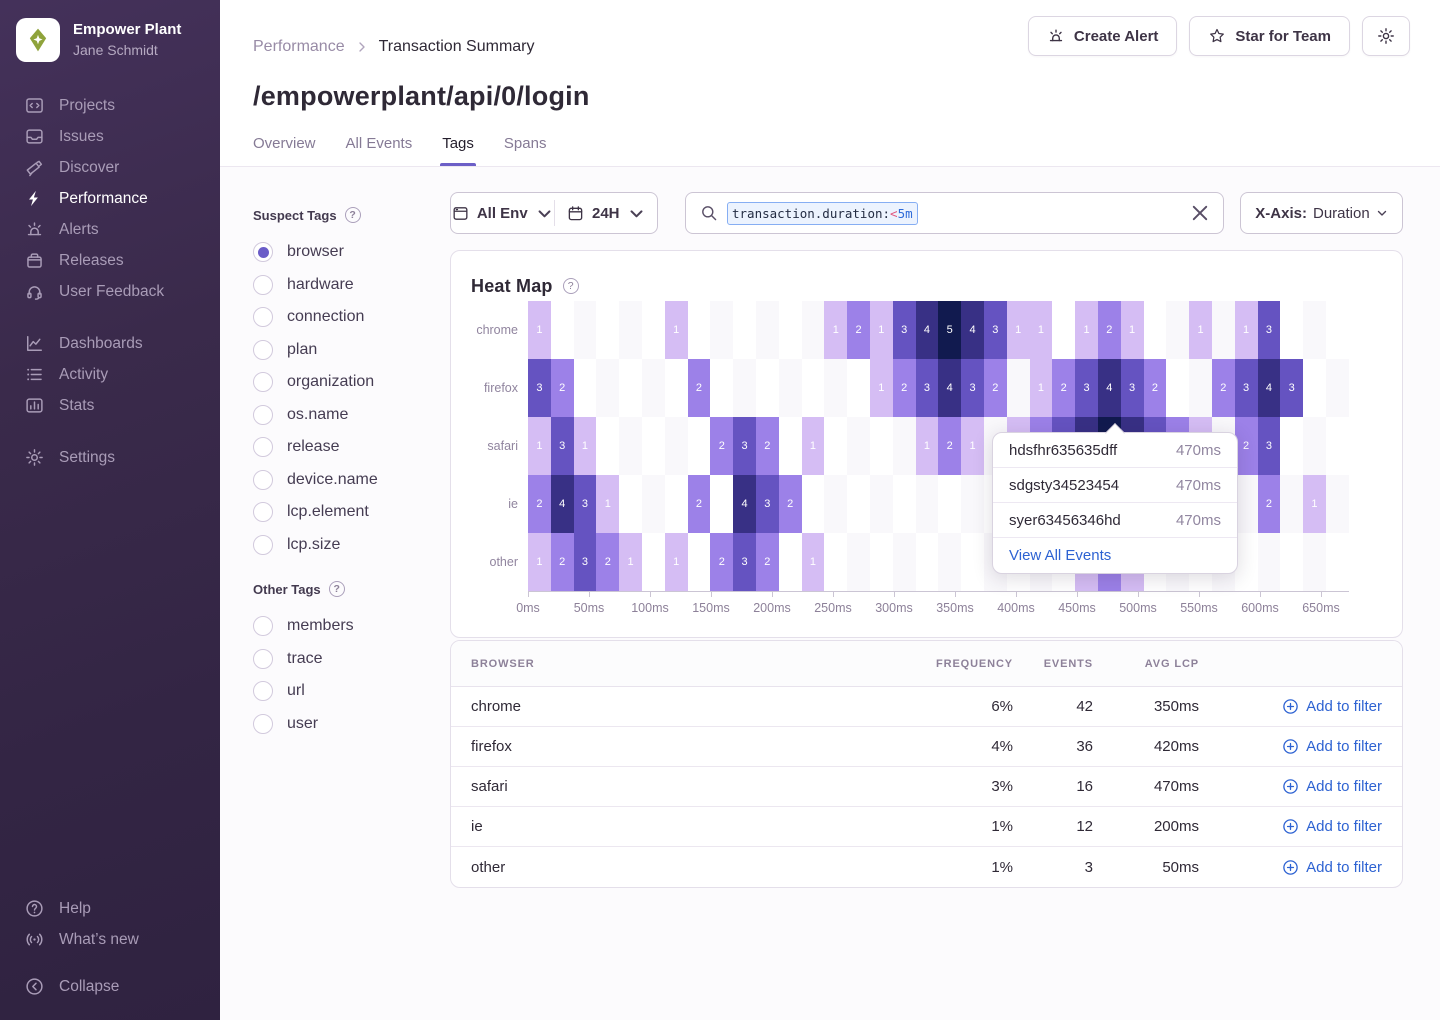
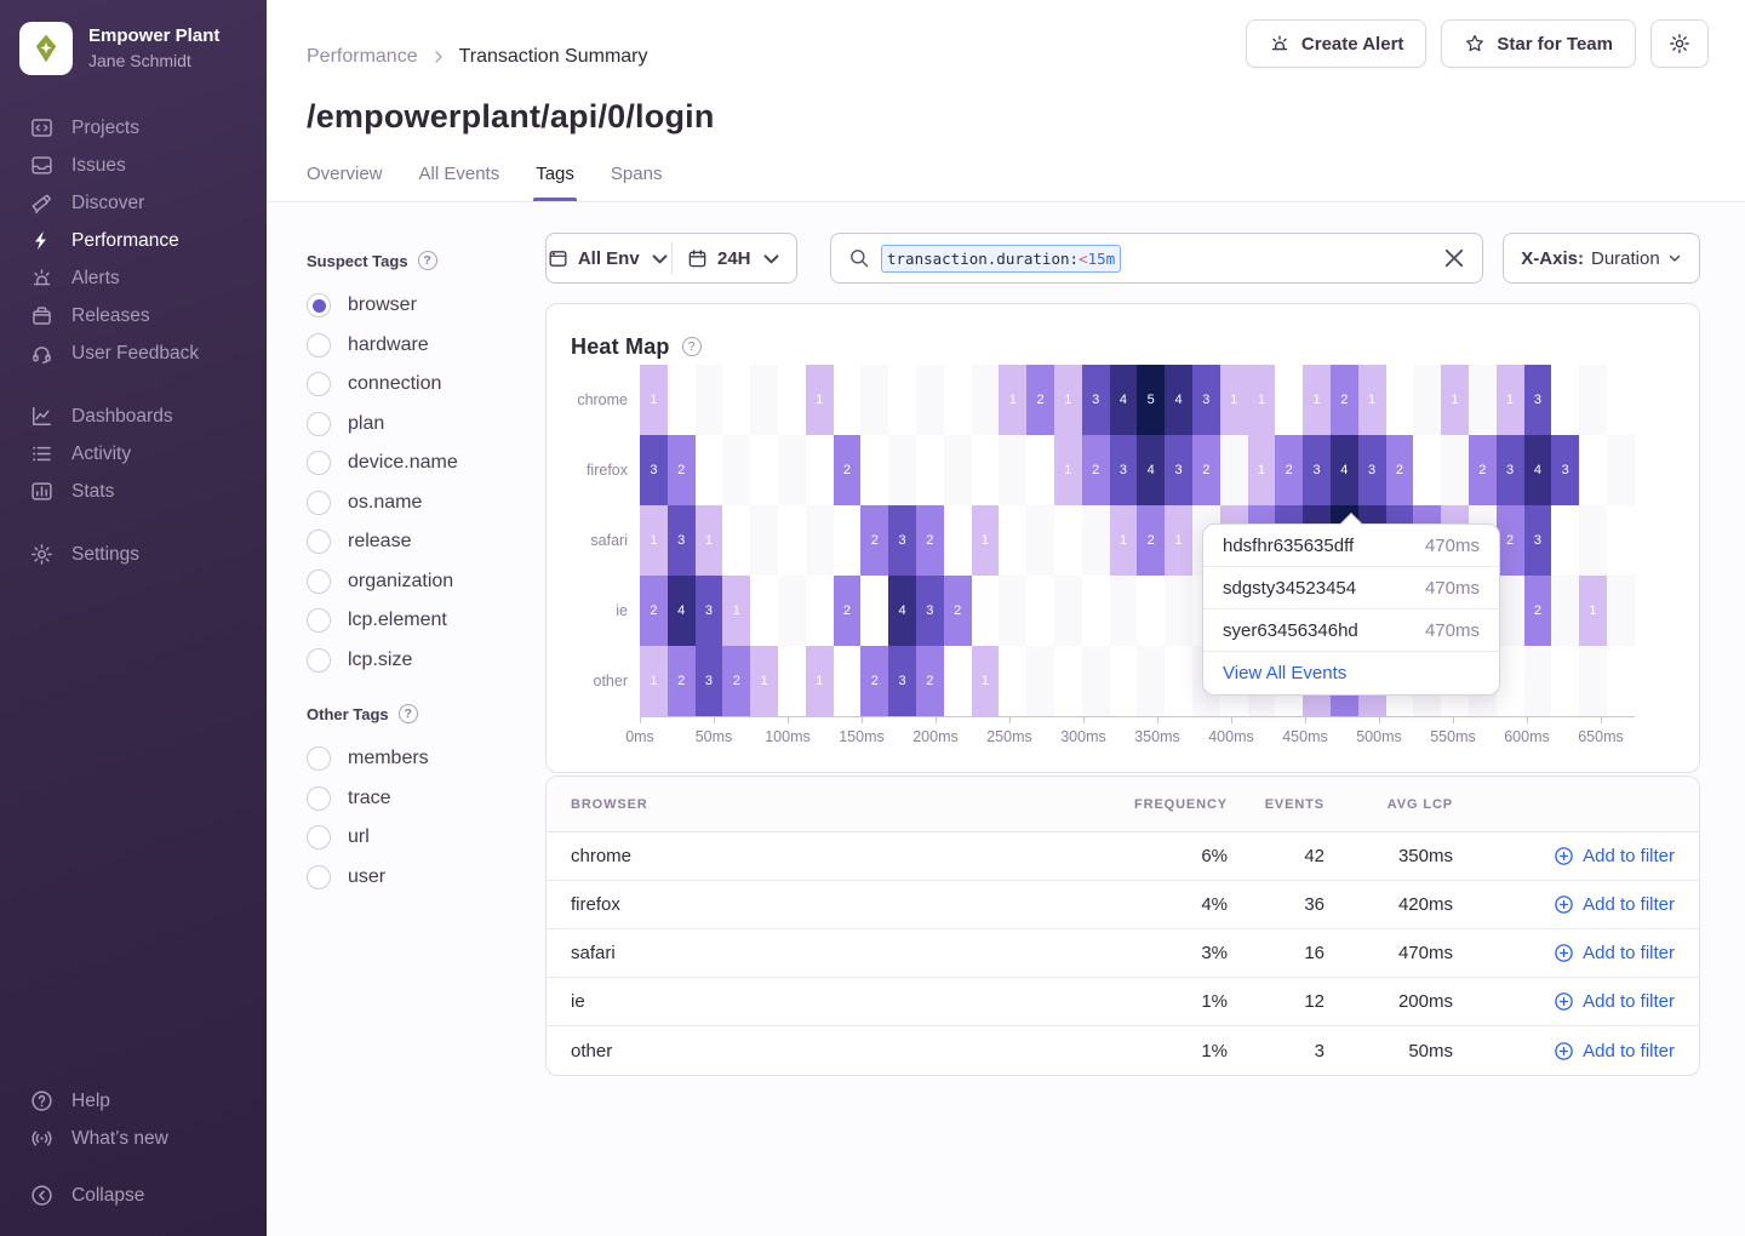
  Empower Plant
  Jane Schmidt
  Projects
  Issues
  Discover
  Performance
  Alerts
  Releases
  User Feedback
  Dashboards
  Activity
  Stats
  Settings
  Help
  What’s new
  Collapse
  Performance
  Transaction Summary
  Create Alert
  Star for Team
  /empowerplant/api/0/login
  Overview
  All Events
  Tags
  Spans
  Suspect Tags
  browser
  hardware
  connection
  plan
- organization
+ device.name
  os.name
  release
- device.name
+ organization
  lcp.element
  lcp.size
  Other Tags
  members
  trace
  url
  user
  All Env
  24H
- transaction.duration:<5m
+ transaction.duration:<15m
  X-Axis:
  Duration
  Heat Map
  chrome
  firefox
  safari
  ie
  other
  1
  1
  1
  2
  1
  3
  4
  5
  4
  3
  1
  1
  1
  2
  1
  1
  1
  3
  3
  2
  2
  1
  2
  3
  4
  3
  2
  1
  2
  3
  4
  3
  2
  2
  3
  4
  3
  1
  3
  1
  2
  3
  2
  1
  1
  2
  1
  2
  3
  2
  4
  3
  1
  2
  4
  3
  2
  2
  1
  1
  2
  3
  2
  1
  1
  2
  3
  2
  1
  hdsfhr635635dff
  470ms
  sdgsty34523454
  470ms
  syer63456346hd
  470ms
  View All Events
  0ms
  50ms
  100ms
  150ms
  200ms
  250ms
  300ms
  350ms
  400ms
  450ms
  500ms
  550ms
  600ms
  650ms
  BROWSER
  FREQUENCY
  EVENTS
  AVG LCP
  chrome
  6%
  42
  350ms
  Add to filter
  firefox
  4%
  36
  420ms
  Add to filter
  safari
  3%
  16
  470ms
  Add to filter
  ie
  1%
  12
  200ms
  Add to filter
  other
  1%
  3
  50ms
  Add to filter
